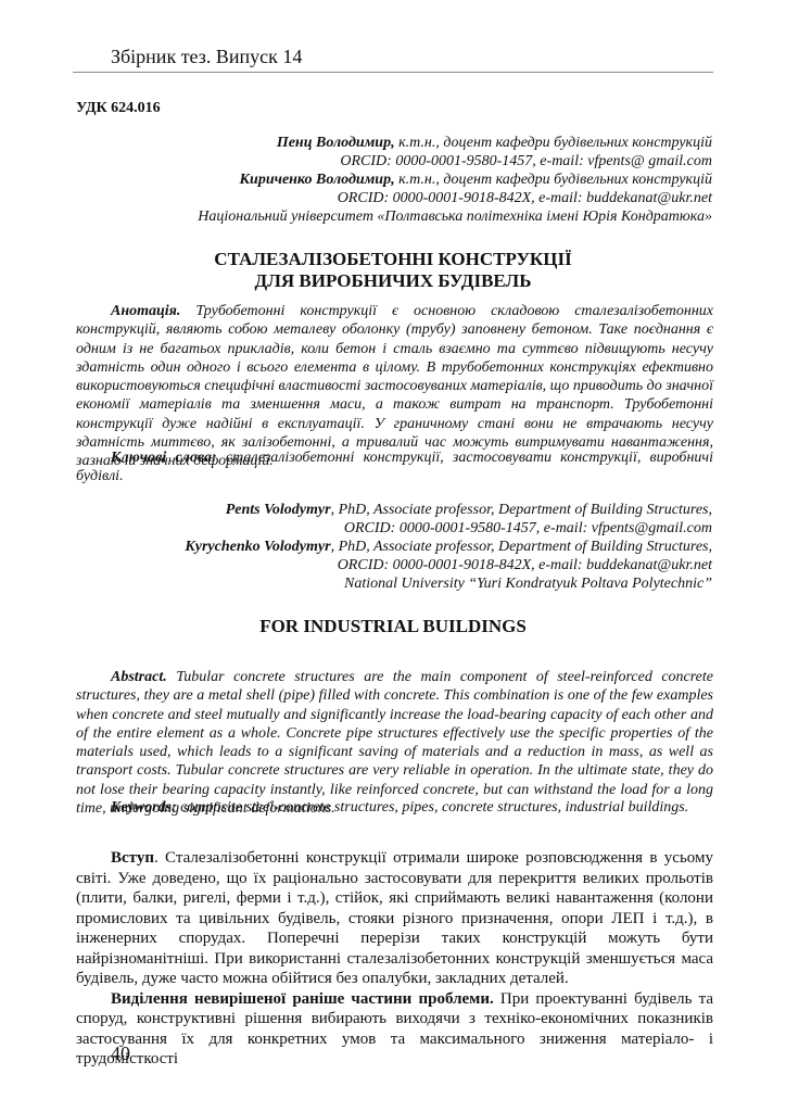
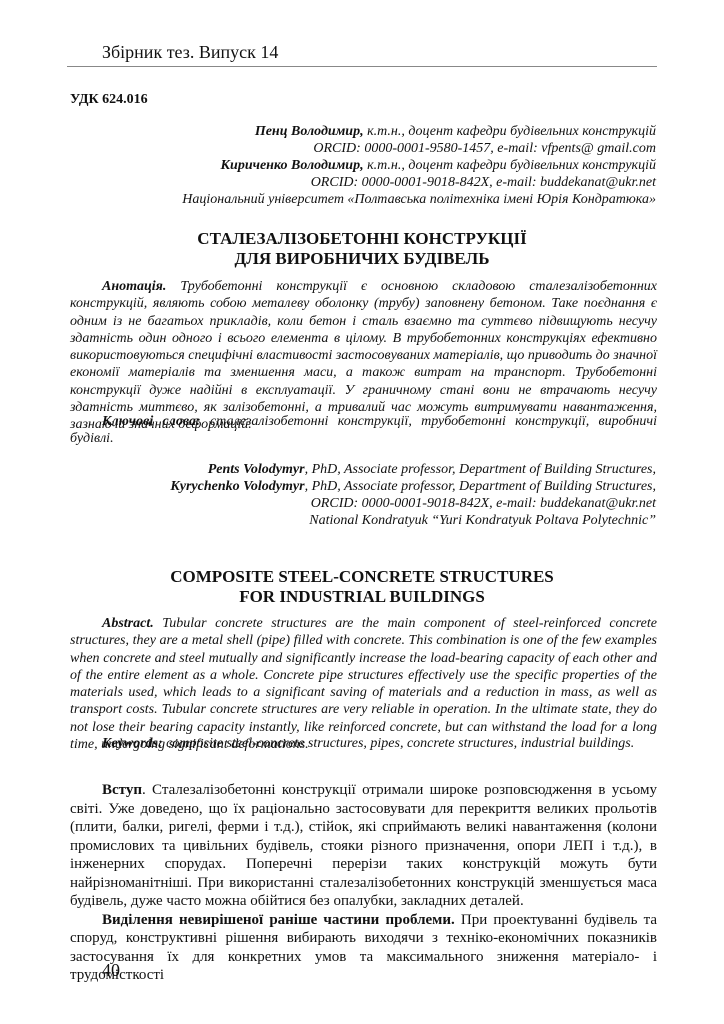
  Збірник тез. Випуск 14
  УДК 624.016
  Пенц Володимир, к.т.н., доцент кафедри будівельних конструкцій
  ORCID: 0000-0001-9580-1457, e-mail: vfpents@ gmail.com
  Кириченко Володимир, к.т.н., доцент кафедри будівельних конструкцій
  ORCID: 0000-0001-9018-842X, e-mail: buddekanat@ukr.net
  Національний університет «Полтавська політехніка імені Юрія Кондратюка»
  СТАЛЕЗАЛІЗОБЕТОННІ КОНСТРУКЦІЇ
  ДЛЯ ВИРОБНИЧИХ БУДІВЕЛЬ
  Анотація. Трубобетонні конструкції є основною складовою сталезалізобетонних конструкцій, являють собою металеву оболонку (трубу) заповнену бетоном. Таке поєднання є одним із не багатьох прикладів, коли бетон і сталь взаємно та суттєво підвищують несучу здатність один одного і всього елемента в цілому. В трубобетонних конструкціях ефективно використовуються специфічні властивості застосовуваних матеріалів, що приводить до значної економії матеріалів та зменшення маси, а також витрат на транспорт. Трубобетонні конструкції дуже надійні в експлуатації. У граничному стані вони не втрачають несучу здатність миттєво, як залізобетонні, а тривалий час можуть витримувати навантаження, зазнаючи значних деформацій.
- Ключові слова: сталезалізобетонні конструкції, застосовувати конструкції, виробничі будівлі.
+ Ключові слова: сталезалізобетонні конструкції, трубобетонні конструкції, виробничі будівлі.
  Pents Volodymyr, PhD, Associate professor, Department of Building Structures,
- ORCID: 0000-0001-9580-1457, e-mail: vfpents@gmail.com
  Kyrychenko Volodymyr, PhD, Associate professor, Department of Building Structures,
  ORCID: 0000-0001-9018-842X, e-mail: buddekanat@ukr.net
- National University “Yuri Kondratyuk Poltava Polytechnic”
+ National Kondratyuk “Yuri Kondratyuk Poltava Polytechnic”
+ COMPOSITE STEEL-CONCRETE STRUCTURES
  FOR INDUSTRIAL BUILDINGS
  Abstract. Tubular concrete structures are the main component of steel-reinforced concrete structures, they are a metal shell (pipe) filled with concrete. This combination is one of the few examples when concrete and steel mutually and significantly increase the load-bearing capacity of each other and of the entire element as a whole. Concrete pipe structures effectively use the specific properties of the materials used, which leads to a significant saving of materials and a reduction in mass, as well as transport costs. Tubular concrete structures are very reliable in operation. In the ultimate state, they do not lose their bearing capacity instantly, like reinforced concrete, but can withstand the load for a long time, undergoing significant deformations.
  Keywords: composite steel-concrete structures, pipes, concrete structures, industrial buildings.
  Вступ. Сталезалізобетонні конструкції отримали широке розповсюдження в усьому світі. Уже доведено, що їх раціонально застосовувати для перекриття великих прольотів (плити, балки, ригелі, ферми і т.д.), стійок, які сприймають великі навантаження (колони промислових та цивільних будівель, стояки різного призначення, опори ЛЕП і т.д.), в інженерних спорудах. Поперечні перерізи таких конструкцій можуть бути найрізноманітніші. При використанні сталезалізобетонних конструкцій зменшується маса будівель, дуже часто можна обійтися без опалубки, закладних деталей.
  Виділення невирішеної раніше частини проблеми. При проектуванні будівель та споруд, конструктивні рішення вибирають виходячи з техніко-економічних показників застосування їх для конкретних умов та максимального зниження матеріало- і трудомісткості
  40
